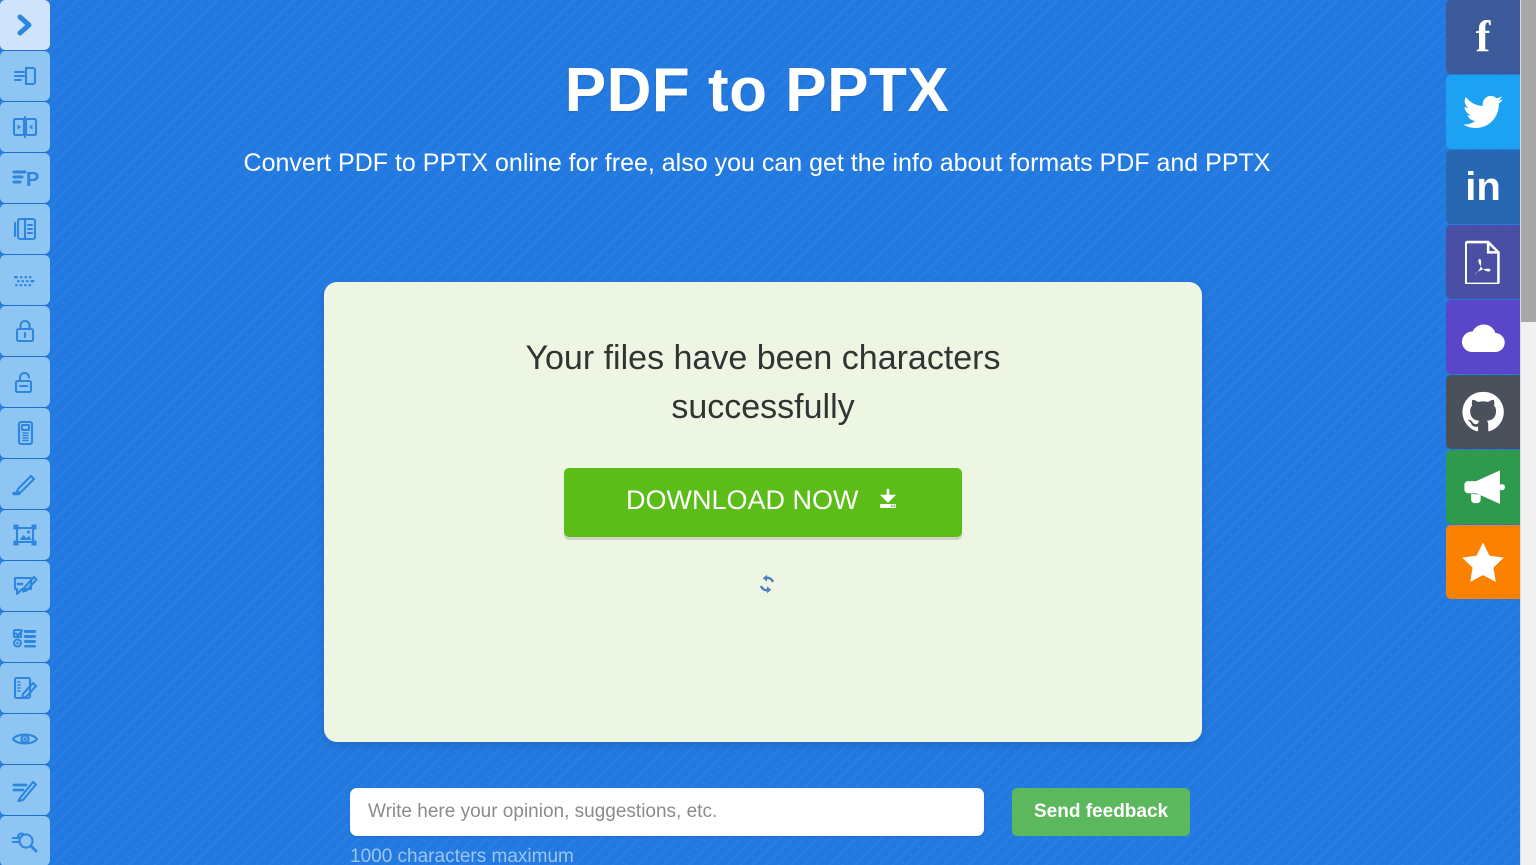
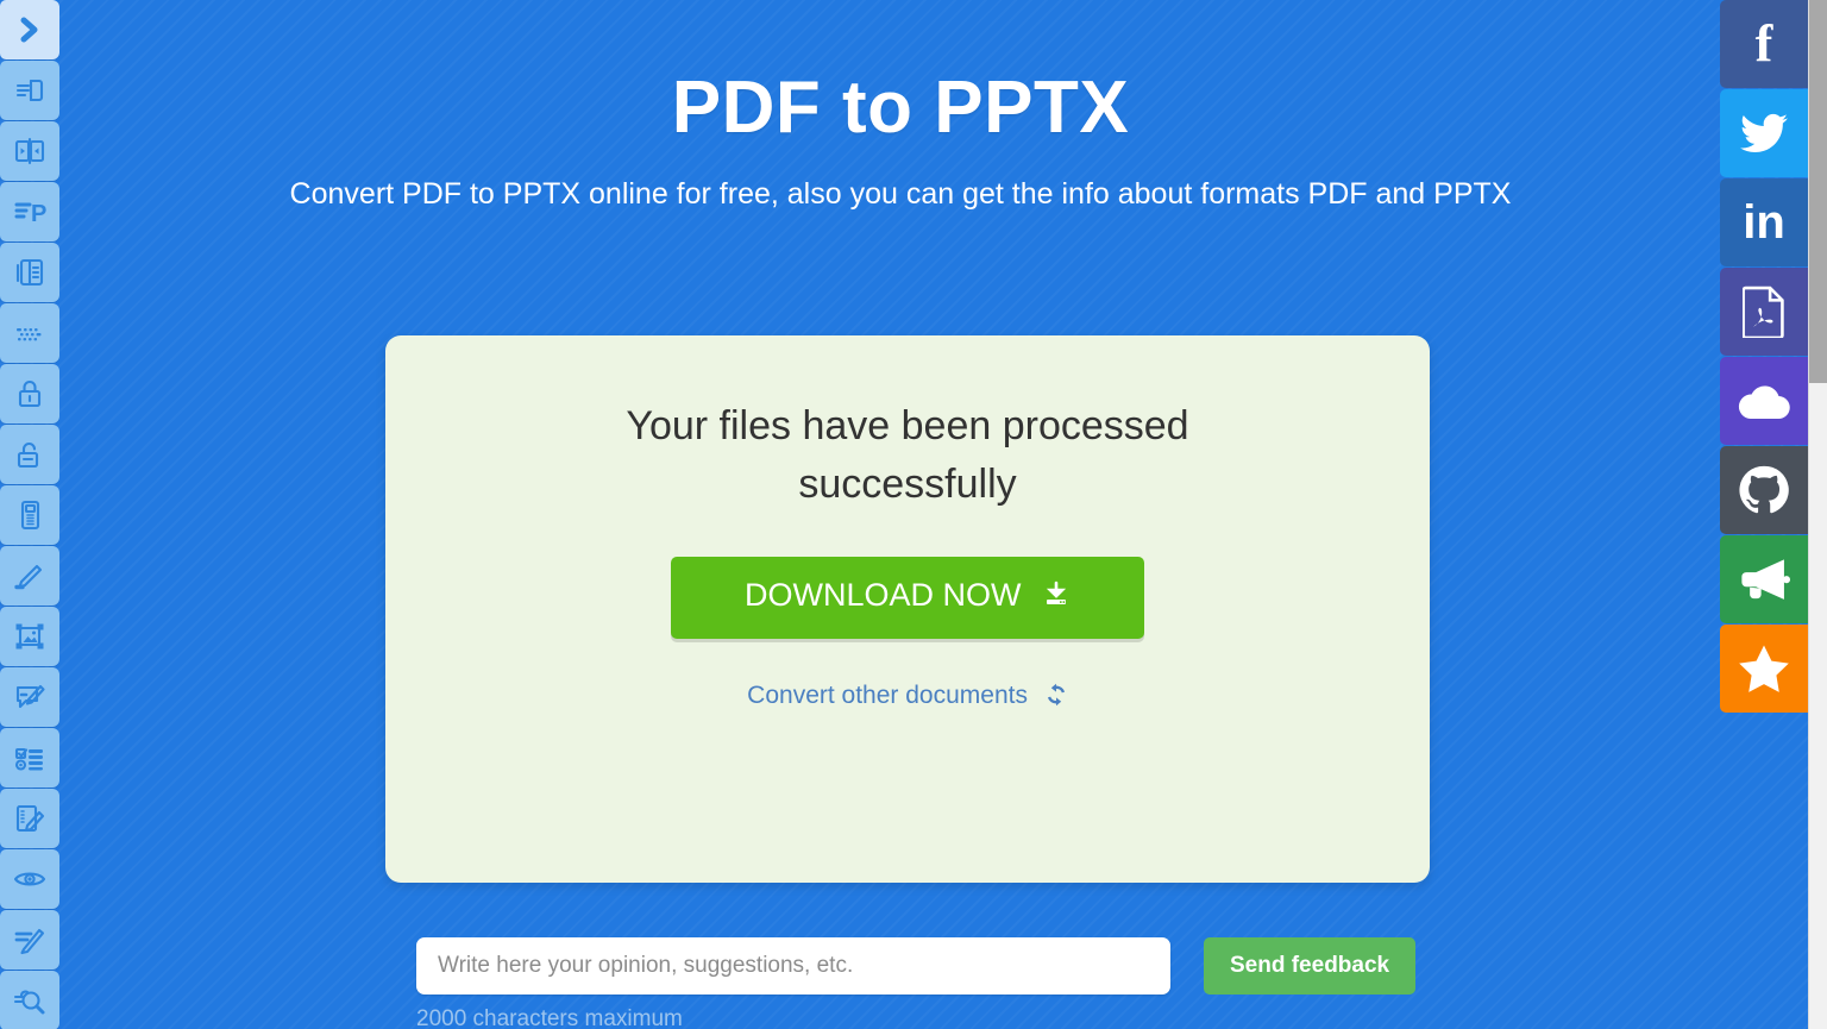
  P
  PDF to PPTX
  Convert PDF to PPTX online for free, also you can get the info about formats PDF and PPTX
- Your files have been characters successfully
+ Your files have been processed successfully
  DOWNLOAD NOW
+ Convert other documents
  Write here your opinion, suggestions, etc.
  Send feedback
- 1000 characters maximum
+ 2000 characters maximum
  f
  in
